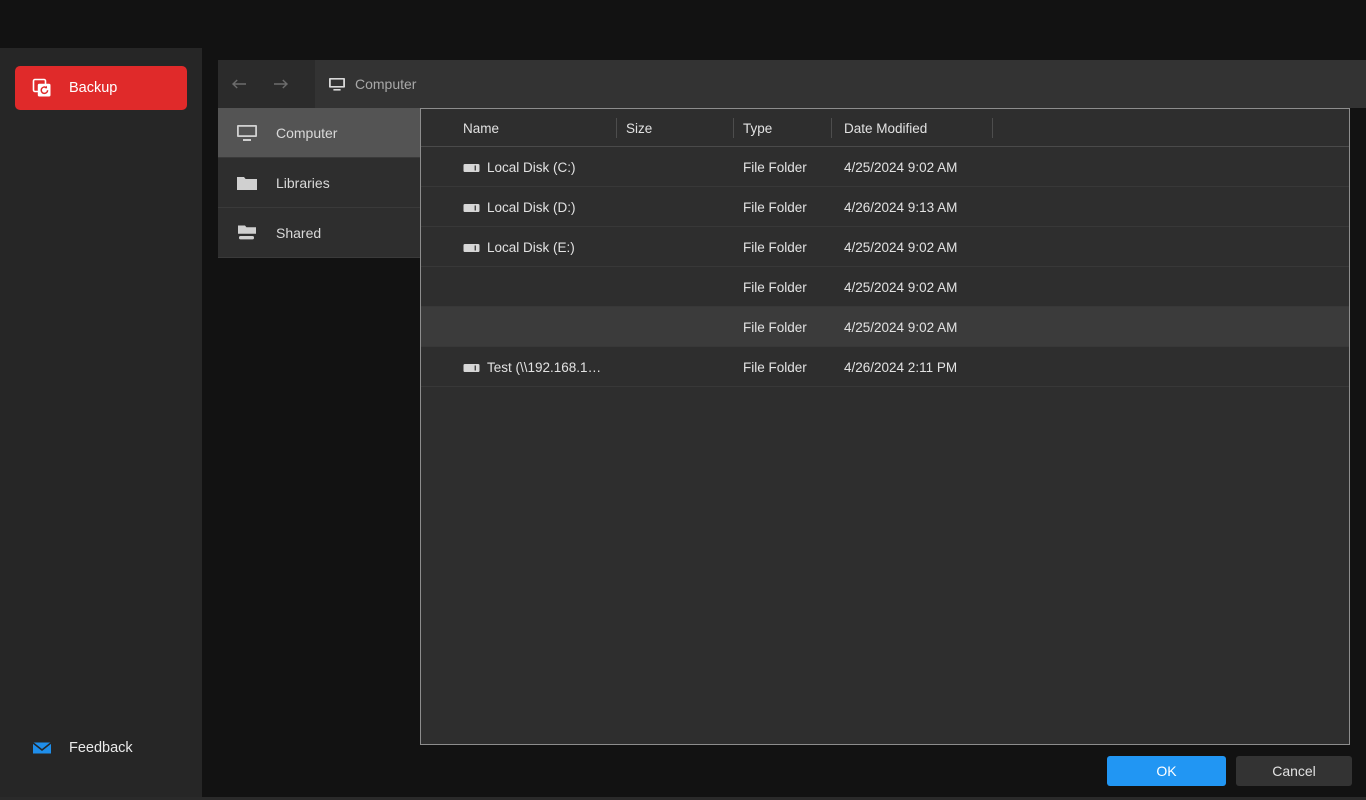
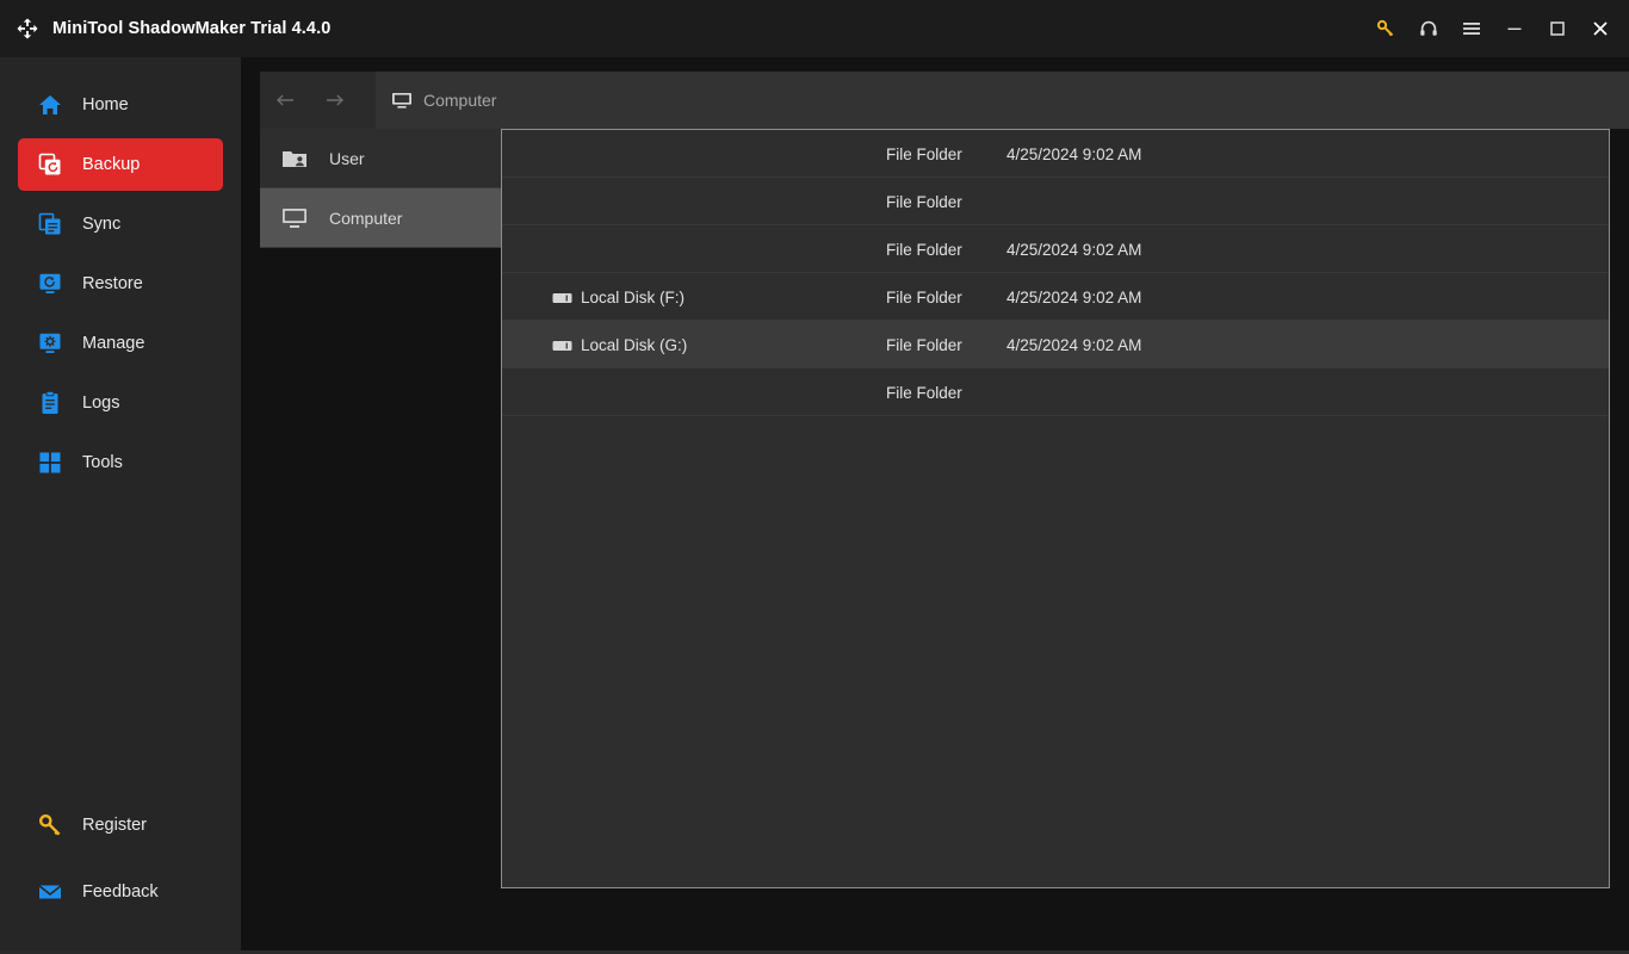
+ MiniTool ShadowMaker Trial 4.4.0
+ Home
  Backup
+ Sync
+ Restore
+ Manage
+ Logs
+ Tools
+ Register
  Feedback
  Computer
+ User
  Computer
- Libraries
- Shared
- Name
- Size
- Type
- Date Modified
- Local Disk (C:)
  File Folder
  4/25/2024 9:02 AM
- Local Disk (D:)
  File Folder
- 4/26/2024 9:13 AM
- Local Disk (E:)
  File Folder
  4/25/2024 9:02 AM
+ Local Disk (F:)
  File Folder
  4/25/2024 9:02 AM
+ Local Disk (G:)
  File Folder
  4/25/2024 9:02 AM
- Test (\\192.168.1…
  File Folder
- 4/26/2024 2:11 PM
- OK
- Cancel
